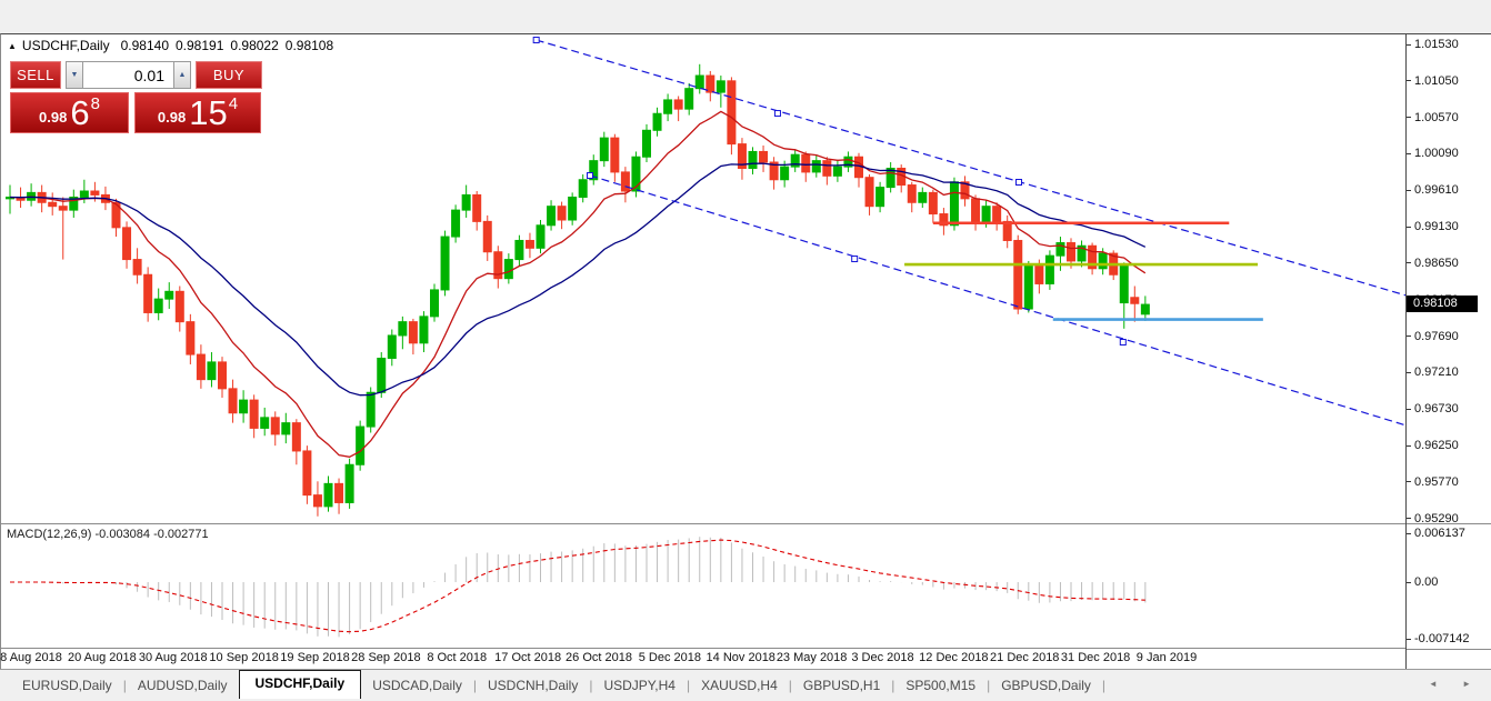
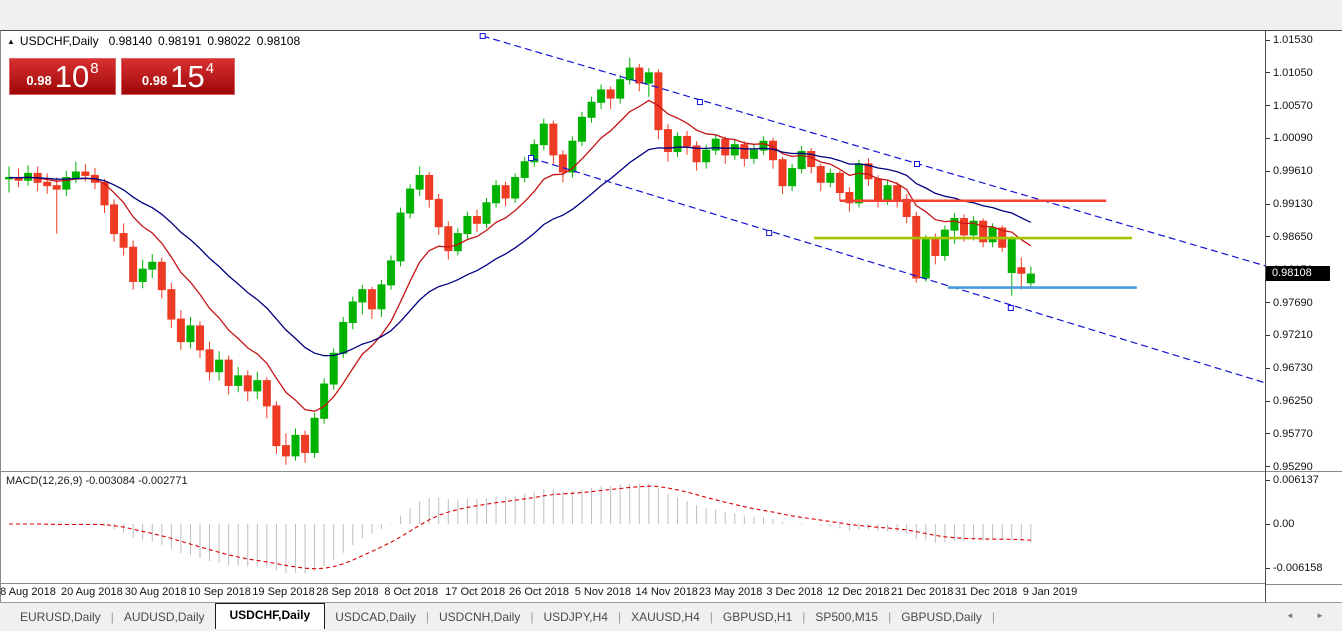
  ▲
  USDCHF,Daily
  0.98140
  0.98191
  0.98022
  0.98108
- SELL
- 0.01
- BUY
  0.98
- 6
+ 10
  8
  0.98
  15
  4
  MACD(12,26,9) -0.003084 -0.002771
  8 Aug 2018
  20 Aug 2018
  30 Aug 2018
  10 Sep 2018
  19 Sep 2018
  28 Sep 2018
  8 Oct 2018
  17 Oct 2018
  26 Oct 2018
- 5 Dec 2018
+ 5 Nov 2018
  14 Nov 2018
  23 May 2018
  3 Dec 2018
  12 Dec 2018
  21 Dec 2018
  31 Dec 2018
  9 Jan 2019
  1.01530
  1.01050
  1.00570
  1.00090
  0.99610
  0.99130
  0.98650
  0.97690
  0.97210
  0.96730
  0.96250
  0.95770
  0.95290
  0.006137
  0.00
- -0.007142
+ -0.006158
  0.98108
  EURUSD,Daily
  |
  AUDUSD,Daily
  USDCHF,Daily
  USDCAD,Daily
  |
  USDCNH,Daily
  |
  USDJPY,H4
  |
  XAUUSD,H4
  |
  GBPUSD,H1
  |
  SP500,M15
  |
  GBPUSD,Daily
  |
  ◄ ►
